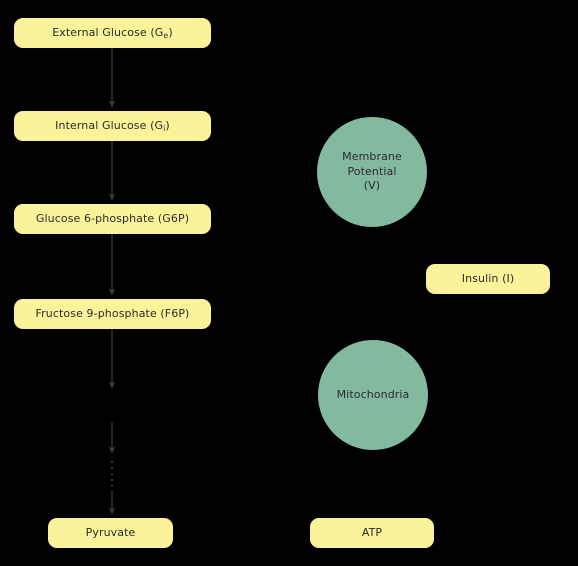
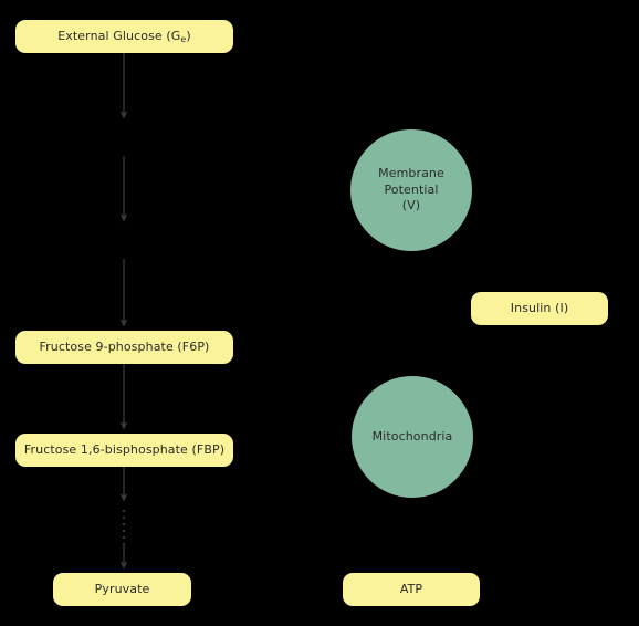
  External Glucose (Ge)
- Internal Glucose (Gi)
- Glucose 6-phosphate (G6P)
  Fructose 9-phosphate (F6P)
+ Fructose 1,6-bisphosphate (FBP)
  Pyruvate
  Membrane
  Potential
  (V)
  Insulin (I)
  Mitochondria
  ATP
